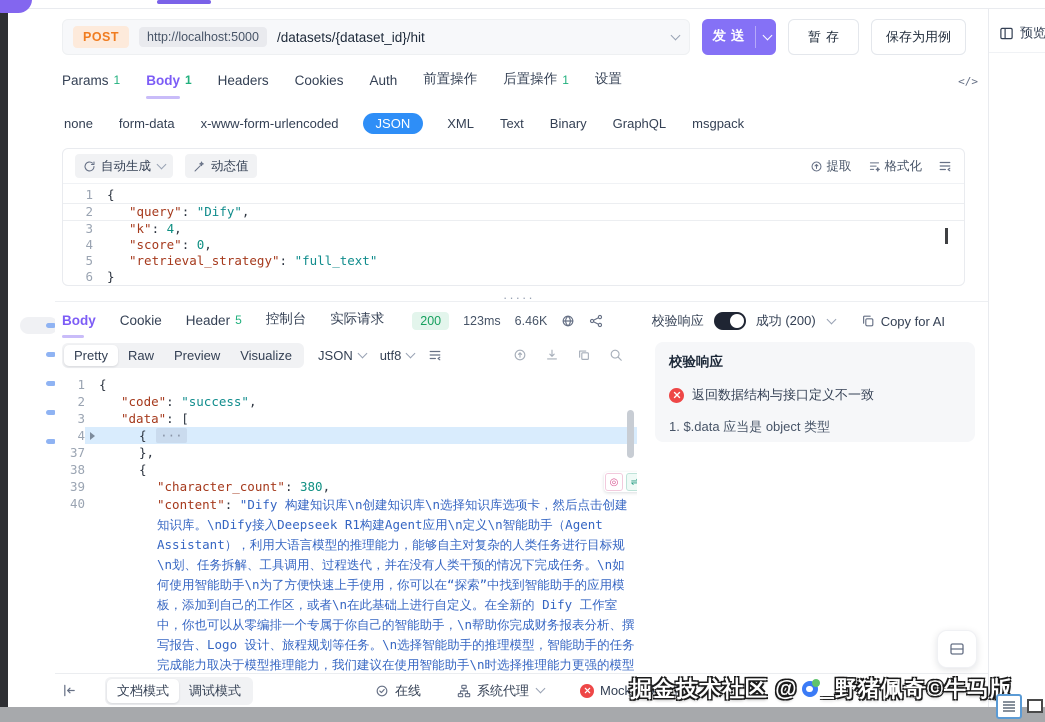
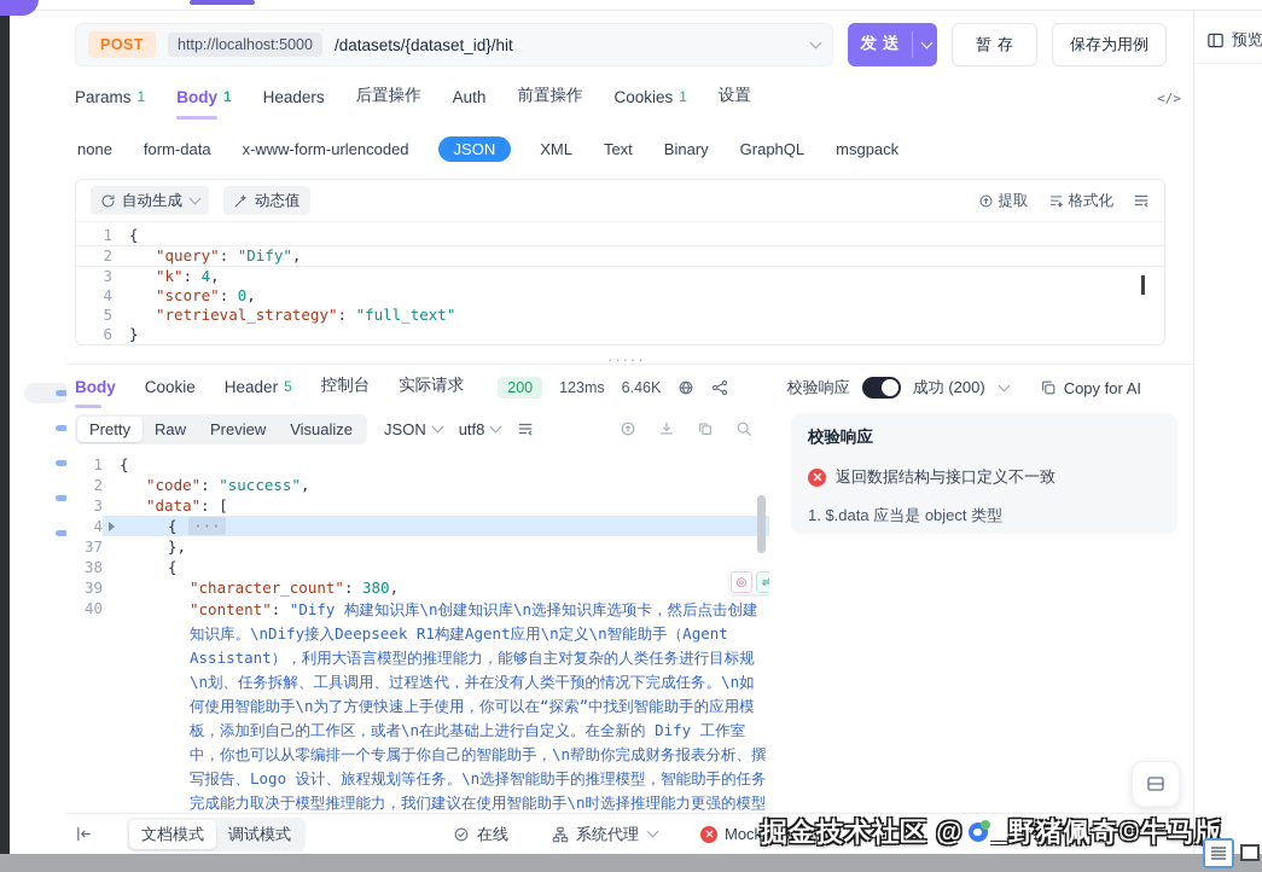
  POST
  http://localhost:5000
  /datasets/{dataset_id}/hit
  发送
  暂存
  保存为用例
  Params
  1
  Body
  1
  Headers
- Cookies
+ 后置操作
  Auth
  前置操作
- 后置操作
+ Cookies
  1
  设置
  </>
  none
  form-data
  x-www-form-urlencoded
  JSON
  XML
  Text
  Binary
  GraphQL
  msgpack
  自动生成
  动态值
  提取
  格式化
  1
  {
  2
  "query": "Dify",
  3
  "k": 4,
  4
  "score": 0,
  5
  "retrieval_strategy": "full_text"
  6
  }
  ·····
  Body
  Cookie
  Header
  5
  控制台
  实际请求
  200
  123ms
  6.46K
  校验响应
  成功 (200)
  Copy for AI
  Pretty
  Raw
  Preview
  Visualize
  JSON
  utf8
  1
  {
  2
  "code": "success",
  3
  "data": [
  4
  { ···
  37
  },
  38
  {
  39
  "character_count": 380,
  40
  "content": "Dify 构建知识库\n创建知识库\n选择知识库选项卡，然后点击创建知识库。\nDify接入Deepseek R1构建Agent应用\n定义\n智能助手（Agent Assistant），利用大语言模型的推理能力，能够自主对复杂的人类任务进行目标规\n划、任务拆解、工具调用、过程迭代，并在没有人类干预的情况下完成任务。\n如何使用智能助手\n为了方便快速上手使用，你可以在“探索”中找到智能助手的应用模板，添加到自己的工作区，或者\n在此基础上进行自定义。在全新的 Dify 工作室中，你也可以从零编排一个专属于你自己的智能助手，\n帮助你完成财务报表分析、撰写报告、Logo 设计、旅程规划等任务。\n选择智能助手的推理模型，智能助手的任务完成能力取决于模型推理能力，我们建议在使用智能助手\n时选择推理能力更强的模型
  ◎
  ⇌
  校验响应
  返回数据结构与接口定义不一致
  1. $.data 应当是 object 类型
  文档模式
  调试模式
  在线
  系统代理
  Mock 服务异常
  预览
  掘金技术社区 @
  _野猪佩奇©牛马版
